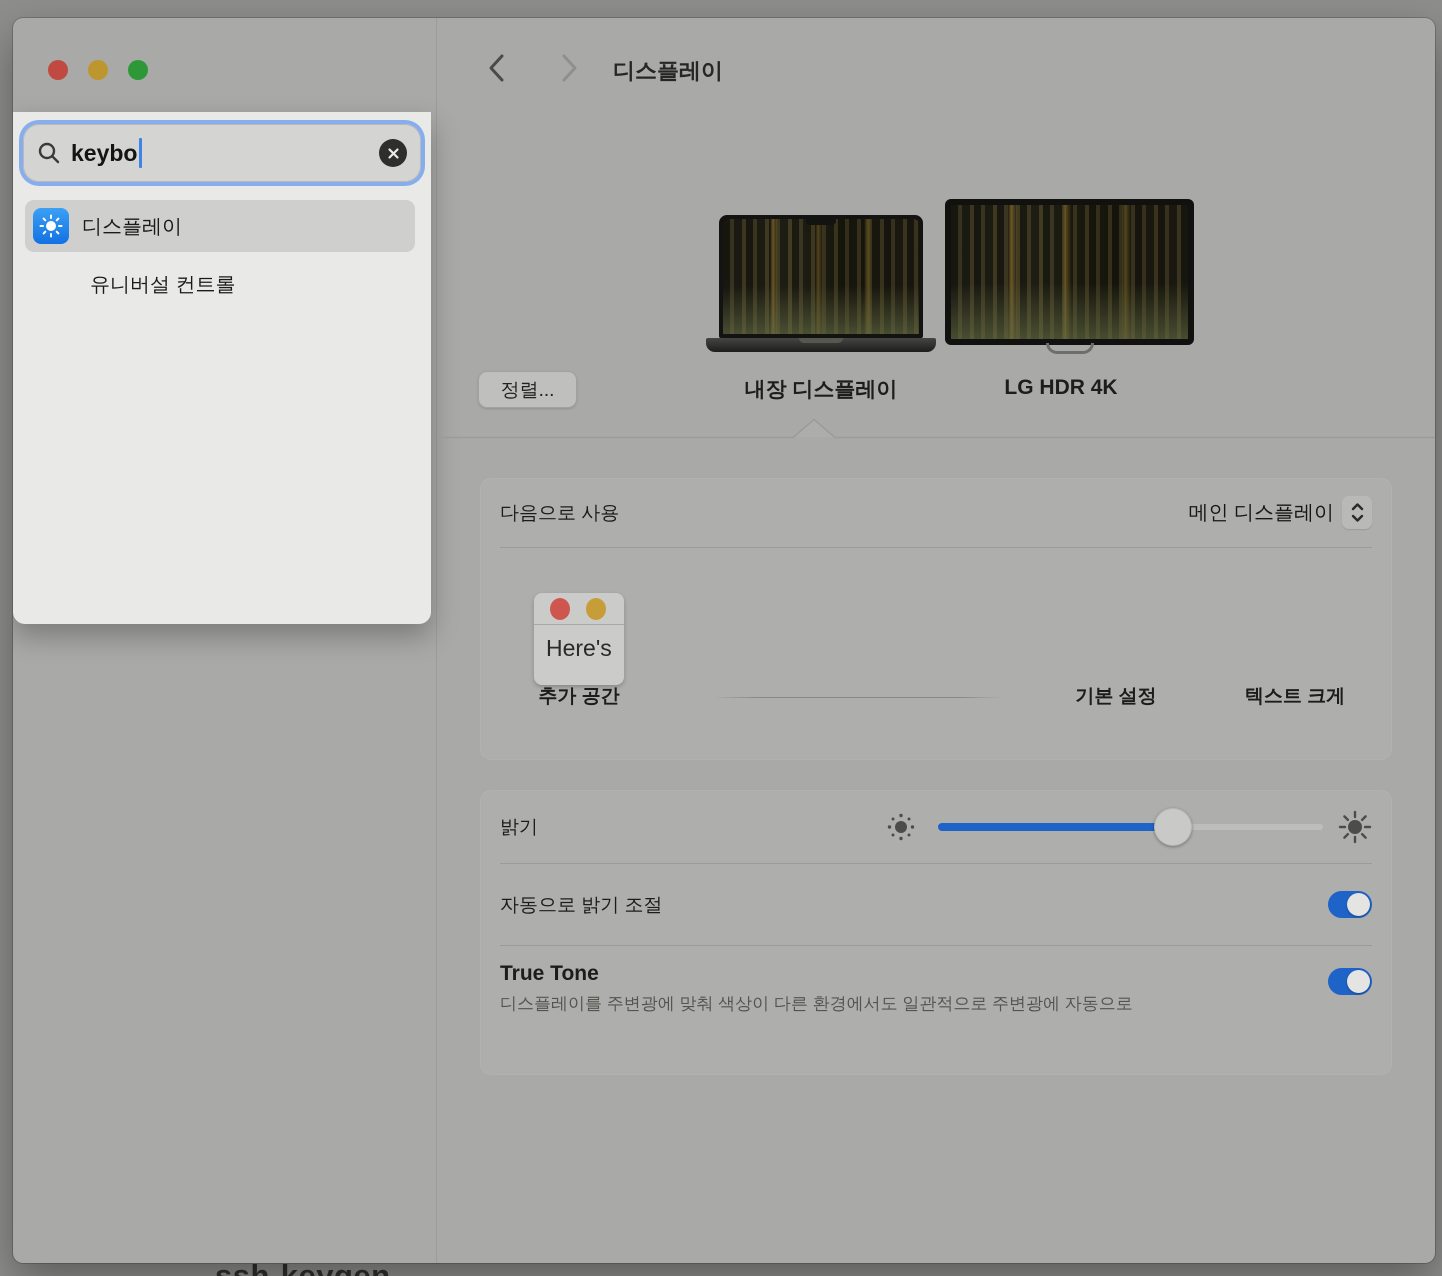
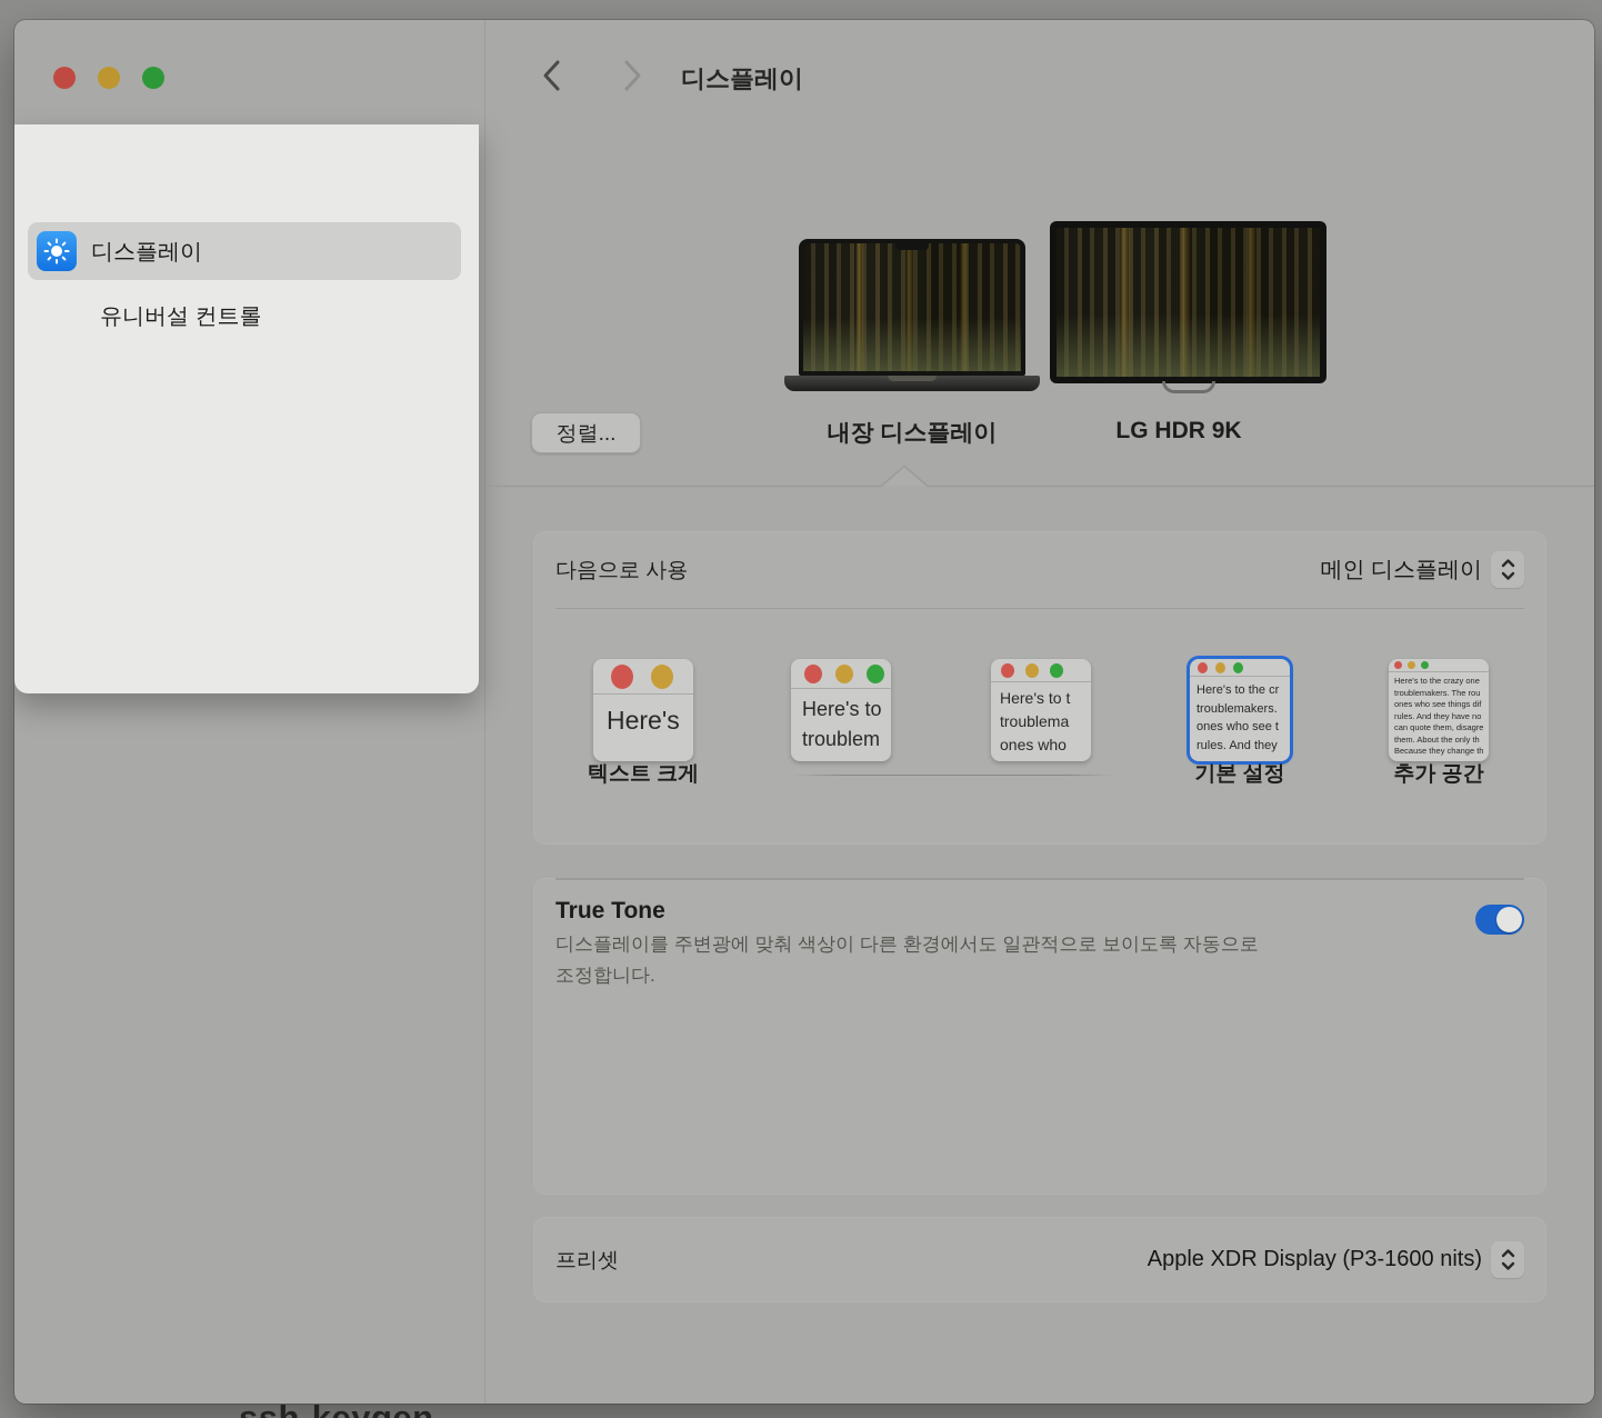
- keybo
  디스플레이
  유니버설 컨트롤
  디스플레이
  정렬...
  내장 디스플레이
- LG HDR 4K
+ LG HDR 9K
  다음으로 사용
  메인 디스플레이
  Here's
+ Here's to
+ troublem
+ Here's to t
+ troublema
+ ones who
+ Here's to the cr
+ troublemakers.
+ ones who see t
+ rules. And they
+ Here's to the crazy one
+ troublemakers. The rou
+ ones who see things dif
+ rules. And they have no
+ can quote them, disagre
+ them. About the only th
+ Because they change th
- 추가 공간
+ 텍스트 크게
  기본 설정
- 텍스트 크게
+ 추가 공간
- 밝기
- 자동으로 밝기 조절
  True Tone
- 디스플레이를 주변광에 맞춰 색상이 다른 환경에서도 일관적으로 주변광에 자동으로
+ 디스플레이를 주변광에 맞춰 색상이 다른 환경에서도 일관적으로 보이도록 자동으로
+ 조정합니다.
+ 프리셋
+ Apple XDR Display (P3-1600 nits)
